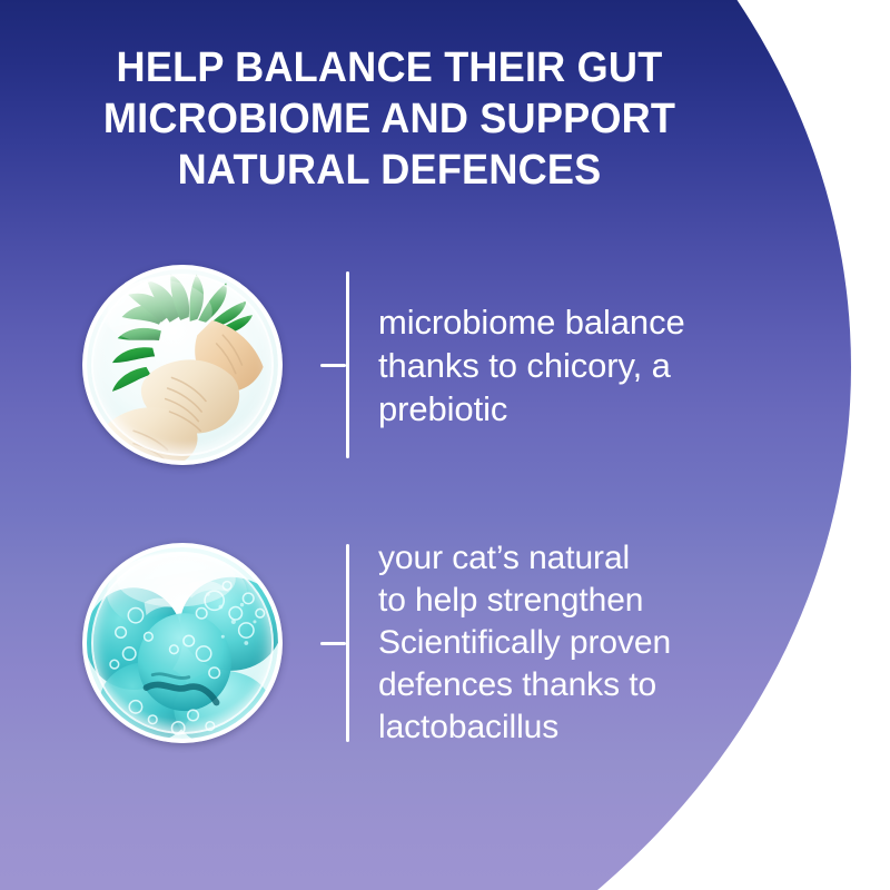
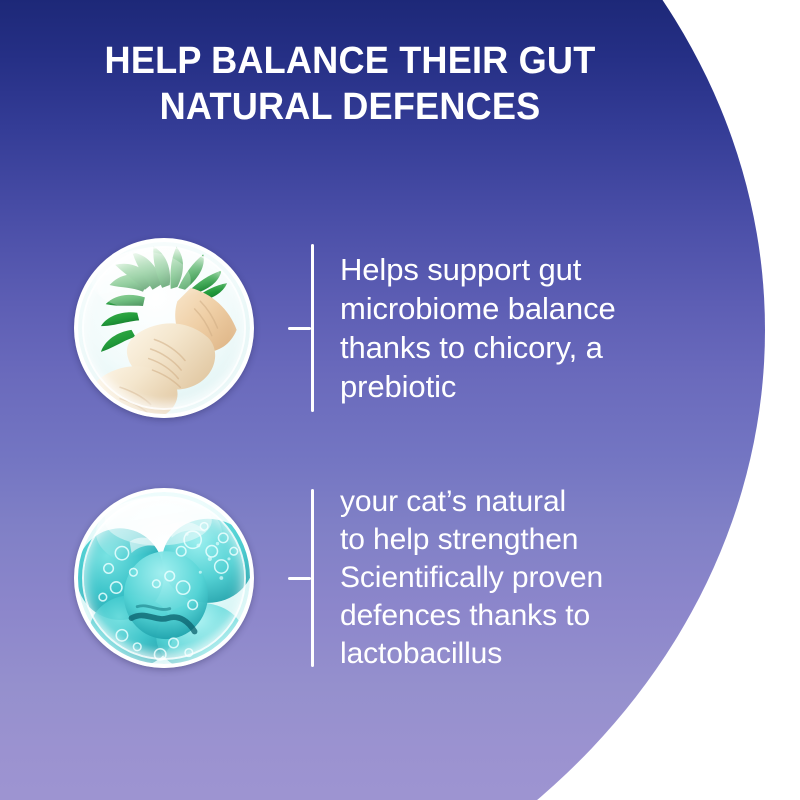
  HELP BALANCE THEIR GUT
- MICROBIOME AND SUPPORT
  NATURAL DEFENCES
+ Helps support gut
  microbiome balance
  thanks to chicory, a
  prebiotic
  your cat’s natural
  to help strengthen
  Scientifically proven
  defences thanks to
  lactobacillus
